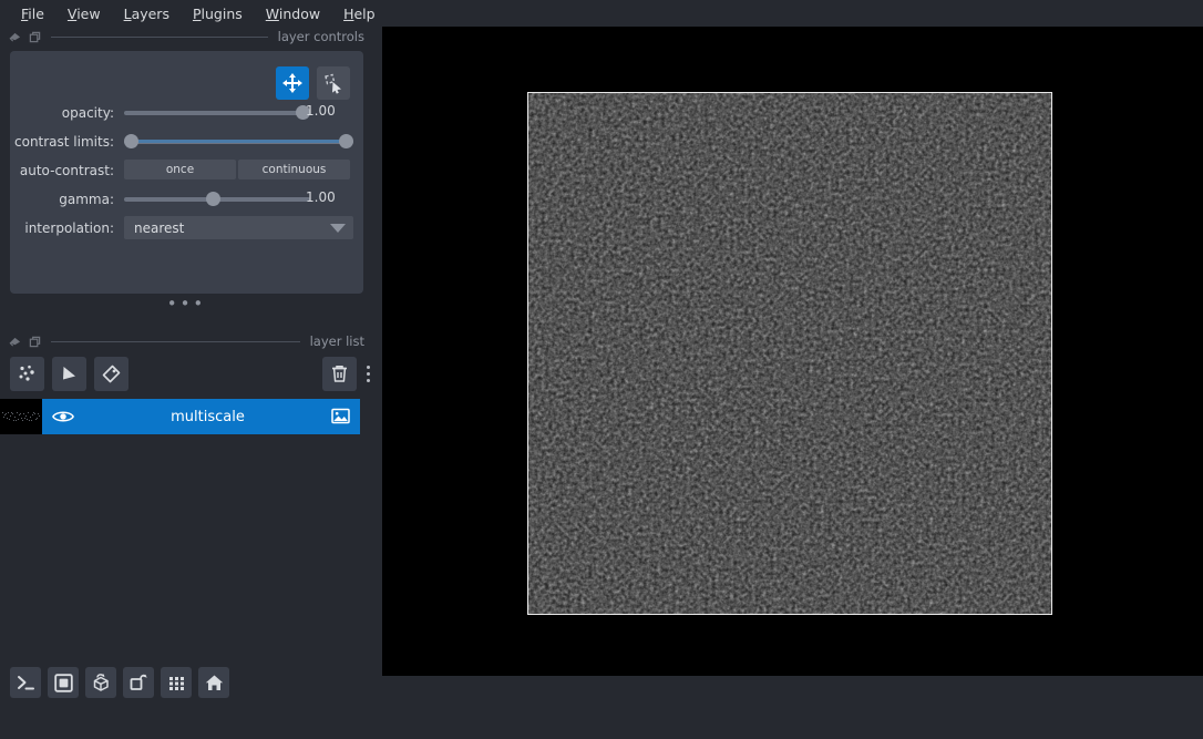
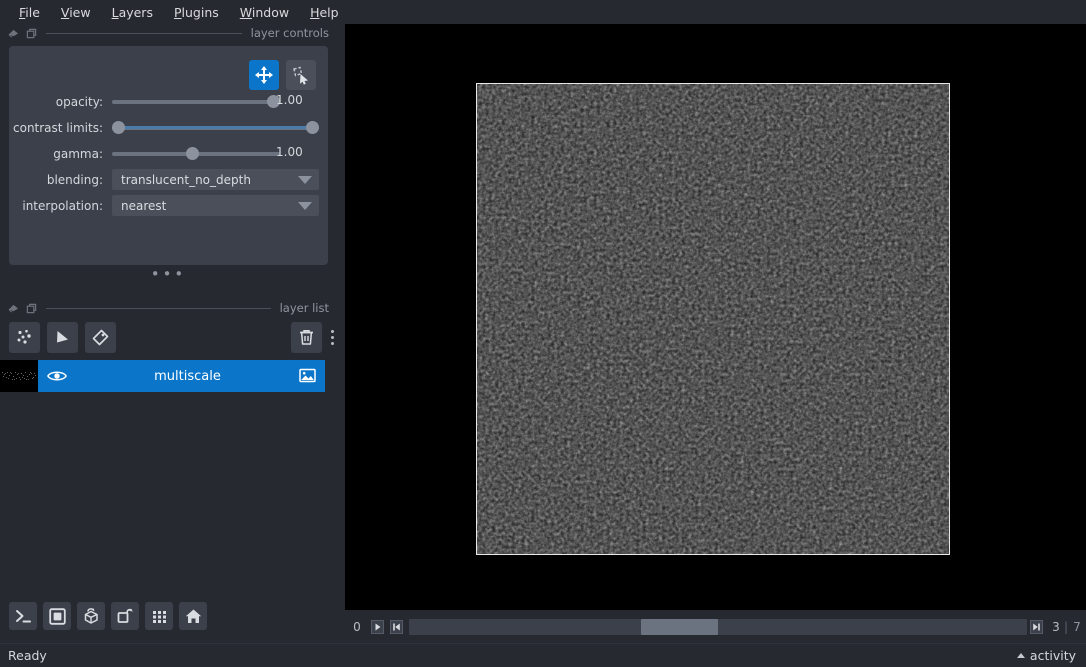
  File
  View
  Layers
  Plugins
  Window
  Help
  layer controls
  opacity:
  1.00
  contrast limits:
- auto-contrast:
- once
- continuous
  gamma:
  1.00
+ blending:
+ translucent_no_depth
  interpolation:
  nearest
  •••
  layer list
  multiscale
+ 0
+ 3
+ |
+ 7
+ Ready
+ activity
